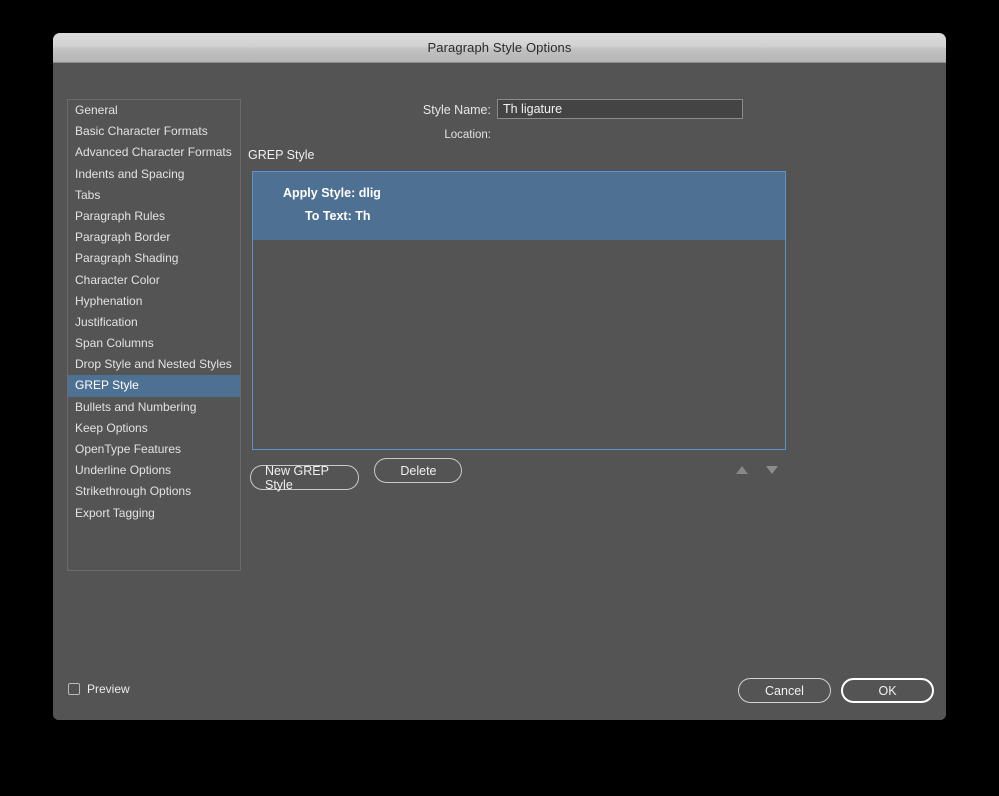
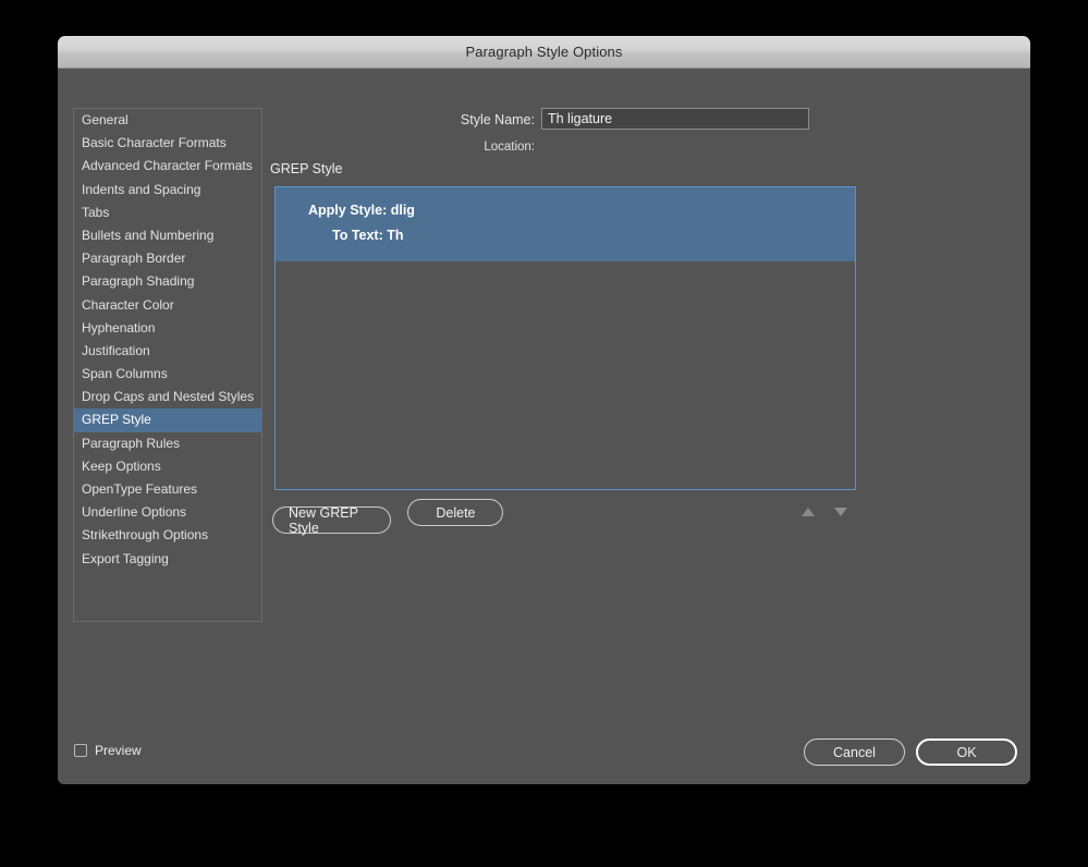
  Paragraph Style Options
  General
  Basic Character Formats
  Advanced Character Formats
  Indents and Spacing
  Tabs
- Paragraph Rules
+ Bullets and Numbering
  Paragraph Border
  Paragraph Shading
  Character Color
  Hyphenation
  Justification
  Span Columns
- Drop Style and Nested Styles
+ Drop Caps and Nested Styles
  GREP Style
- Bullets and Numbering
+ Paragraph Rules
  Keep Options
  OpenType Features
  Underline Options
  Strikethrough Options
  Export Tagging
  Style Name:
  Th ligature
  Location:
  GREP Style
  Apply Style: dlig
  To Text: Th
  New GREP Style Delete
  Preview
  Cancel
  OK
